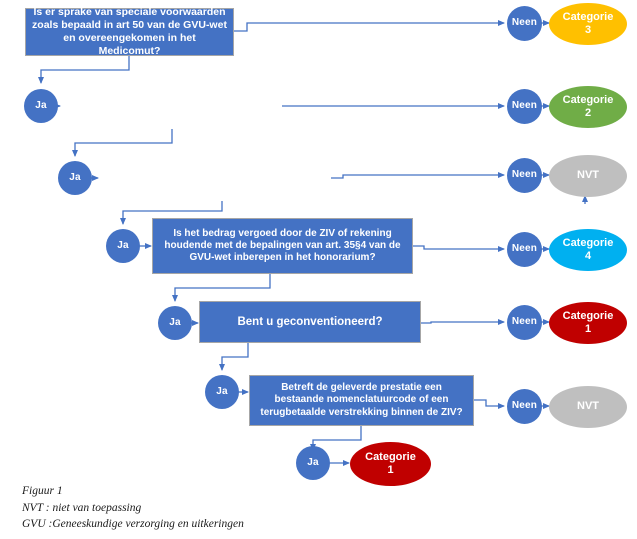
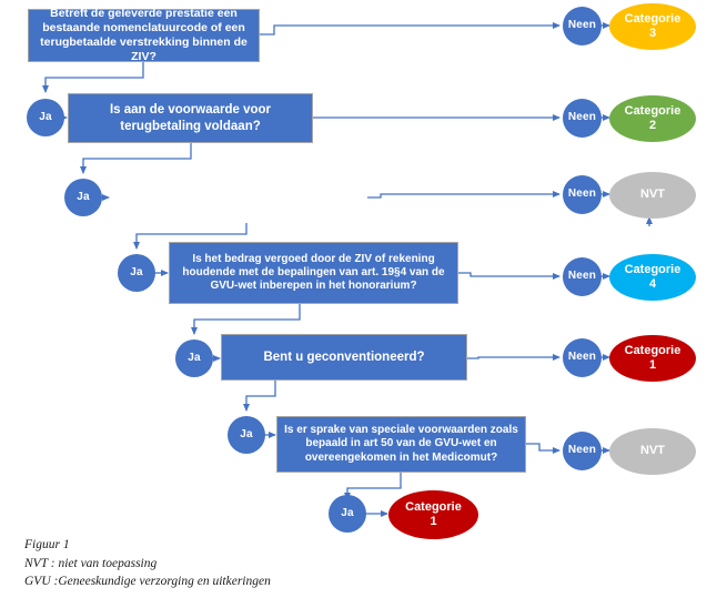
- Is er sprake van speciale voorwaarden zoals bepaald in art 50 van de GVU-wet en overeengekomen in het Medicomut?
+ Betreft de geleverde prestatie een bestaande nomenclatuurcode of een terugbetaalde verstrekking binnen de ZIV?
+ Is aan de voorwaarde voor terugbetaling voldaan?
- Is het bedrag vergoed door de ZIV of rekening houdende met de bepalingen van art. 35§4 van de GVU-wet inberepen in het honorarium?
+ Is het bedrag vergoed door de ZIV of rekening houdende met de bepalingen van art. 19§4 van de GVU-wet inberepen in het honorarium?
  Bent u geconventioneerd?
- Betreft de geleverde prestatie een bestaande nomenclatuurcode of een terugbetaalde verstrekking binnen de ZIV?
+ Is er sprake van speciale voorwaarden zoals bepaald in art 50 van de GVU-wet en overeengekomen in het Medicomut?
  Ja
  Ja
  Ja
  Ja
  Ja
  Ja
  Neen
  Neen
  Neen
  Neen
  Neen
  Neen
  Categorie
  3
  Categorie
  2
  NVT
  Categorie
  4
  Categorie
  1
  NVT
  Categorie
  1
  Figuur 1
  NVT : niet van toepassing
  GVU :Geneeskundige verzorging en uitkeringen
